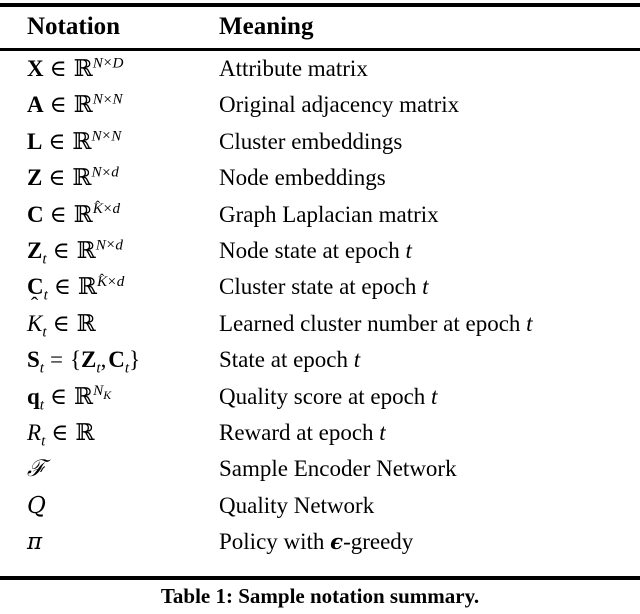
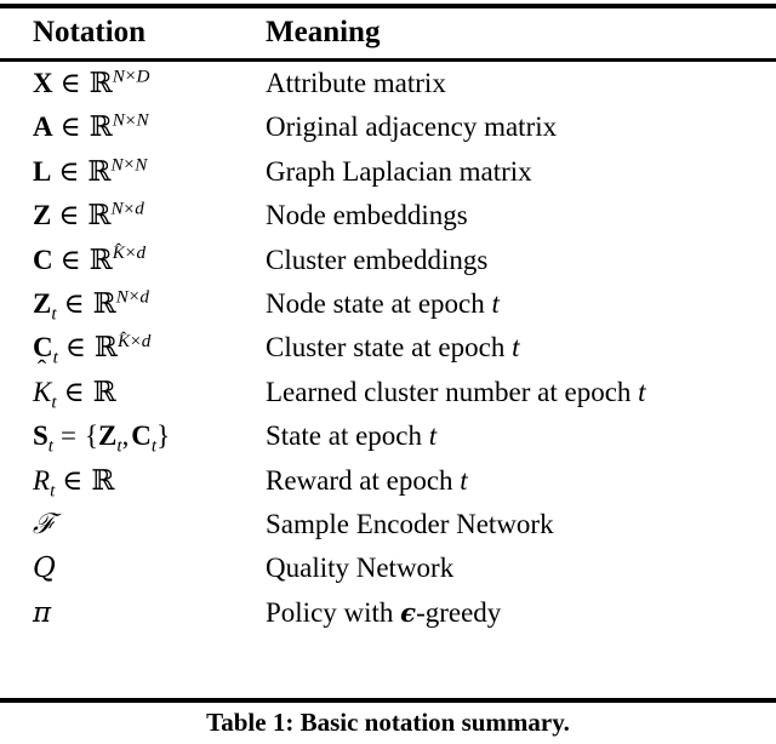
  Notation
  Meaning
  X ∈ ℝN×D
  Attribute matrix
  A ∈ ℝN×N
  Original adjacency matrix
  L ∈ ℝN×N
- Cluster embeddings
+ Graph Laplacian matrix
  Z ∈ ℝN×d
  Node embeddings
  C ∈ ℝK
  ˆ
  ×d
- Graph Laplacian matrix
+ Cluster embeddings
  Zt∈ ℝN×d
  Node state at epoch t
  Ct∈ ℝK
  ˆ
  ×d
  Cluster state at epoch t
  K
  ˆ
  t∈ ℝ
  Learned cluster number at epoch t
  St= {Zt, Ct}
  State at epoch t
- qt∈ ℝNK
- Quality score at epoch t
  Rt∈ ℝ
  Reward at epoch t
  ℱ
  Sample Encoder Network
  Q
  Quality Network
  π
  Policy with ϵ-greedy
- Table 1: Sample notation summary.
+ Table 1: Basic notation summary.
